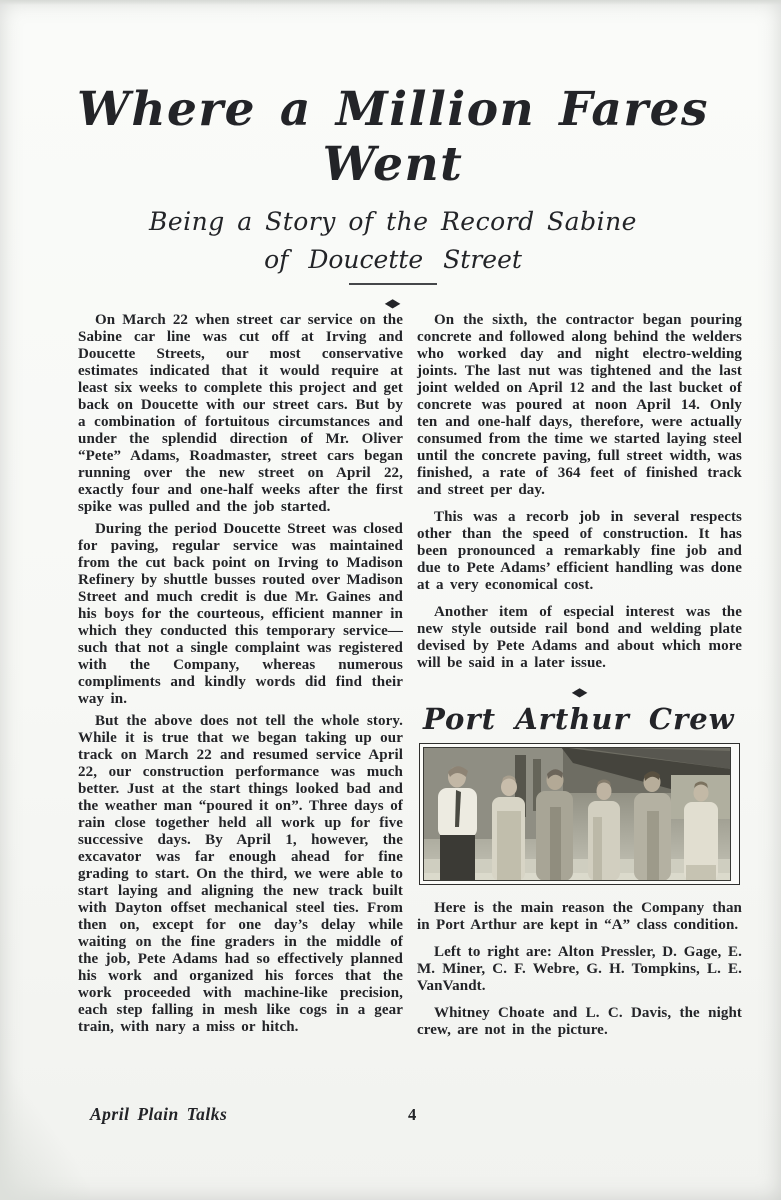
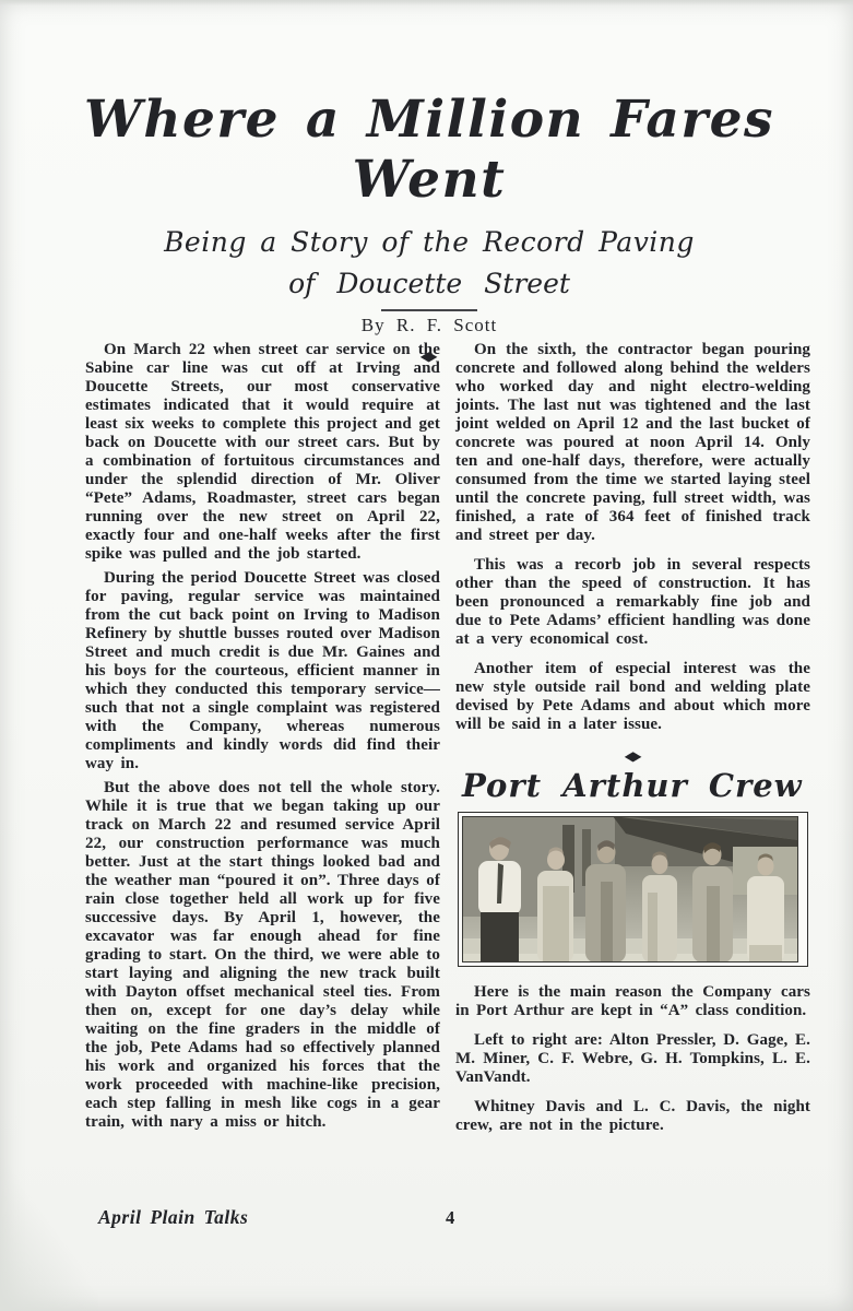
  Where a Million Fares Went
- Being a Story of the Record Sabine
+ Being a Story of the Record Paving
  of Doucette Street
+ By R. F. Scott
  ◆
  On March 22 when street car service on the Sabine car line was cut off at Irving and Doucette Streets, our most conservative estimates indicated that it would require at least six weeks to complete this project and get back on Doucette with our street cars. But by a combination of fortuitous circumstances and under the splendid direction of Mr. Oliver “Pete” Adams, Roadmaster, street cars began running over the new street on April 22, exactly four and one-half weeks after the first spike was pulled and the job started.
  During the period Doucette Street was closed for paving, regular service was maintained from the cut back point on Irving to Madison Refinery by shuttle busses routed over Madison Street and much credit is due Mr. Gaines and his boys for the courteous, efficient manner in which they conducted this temporary service—such that not a single complaint was registered with the Company, whereas numerous compliments and kindly words did find their way in.
  But the above does not tell the whole story. While it is true that we began taking up our track on March 22 and resumed service April 22, our construction performance was much better. Just at the start things looked bad and the weather man “poured it on”. Three days of rain close together held all work up for five successive days. By April 1, however, the excavator was far enough ahead for fine grading to start. On the third, we were able to start laying and aligning the new track built with Dayton offset mechanical steel ties. From then on, except for one day’s delay while waiting on the fine graders in the middle of the job, Pete Adams had so effectively planned his work and organized his forces that the work proceeded with machine-like precision, each step falling in mesh like cogs in a gear train, with nary a miss or hitch.
  On the sixth, the contractor began pouring concrete and followed along behind the welders who worked day and night electro-welding joints. The last nut was tightened and the last joint welded on April 12 and the last bucket of concrete was poured at noon April 14. Only ten and one-half days, therefore, were actually consumed from the time we started laying steel until the concrete paving, full street width, was finished, a rate of 364 feet of finished track and street per day.
  This was a recorb job in several respects other than the speed of construction. It has been pronounced a remarkably fine job and due to Pete Adams’ efficient handling was done at a very economical cost.
  Another item of especial interest was the new style outside rail bond and welding plate devised by Pete Adams and about which more will be said in a later issue.
  ◆
  Port Arthur Crew
- Here is the main reason the Company than in Port Arthur are kept in “A” class condition.
+ Here is the main reason the Company cars in Port Arthur are kept in “A” class condition.
  Left to right are: Alton Pressler, D. Gage, E. M. Miner, C. F. Webre, G. H. Tompkins, L. E. VanVandt.
- Whitney Choate and L. C. Davis, the night crew, are not in the picture.
+ Whitney Davis and L. C. Davis, the night crew, are not in the picture.
  April Plain Talks
  4
